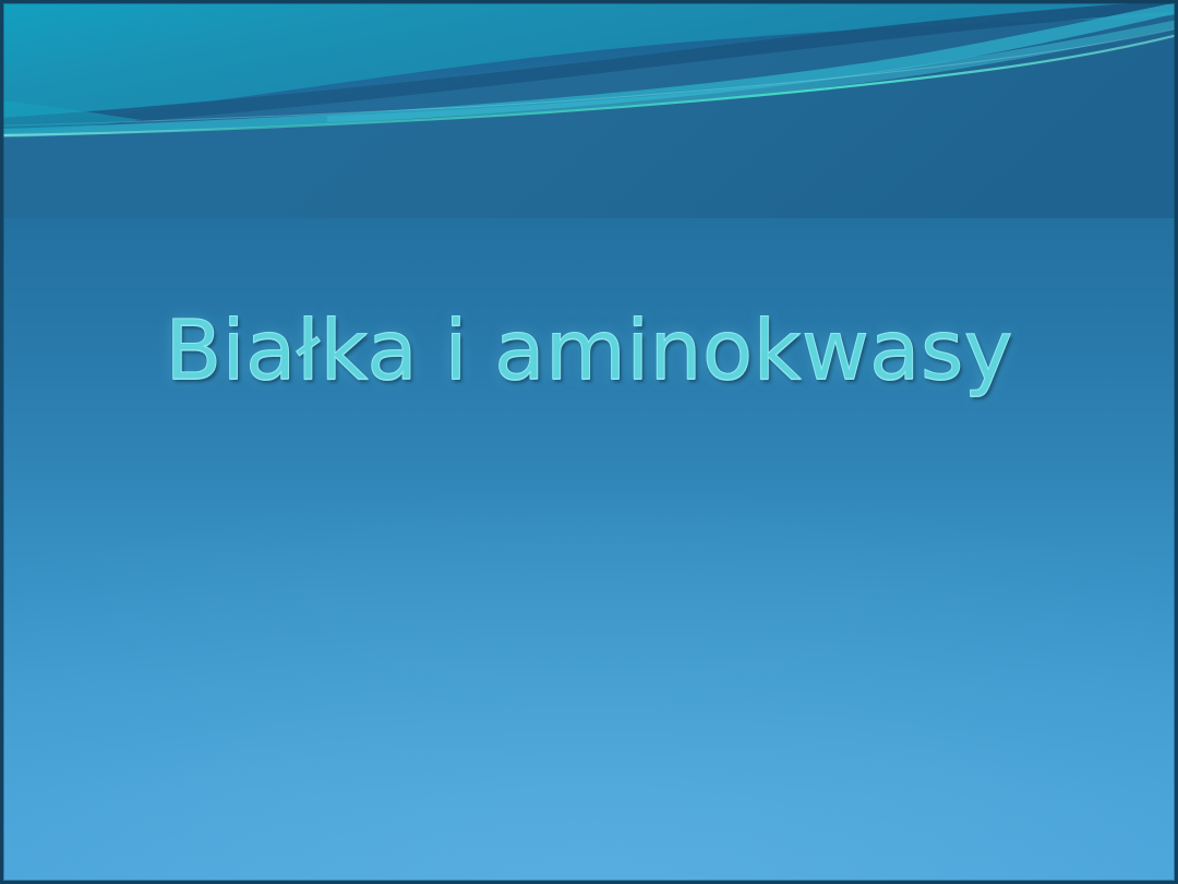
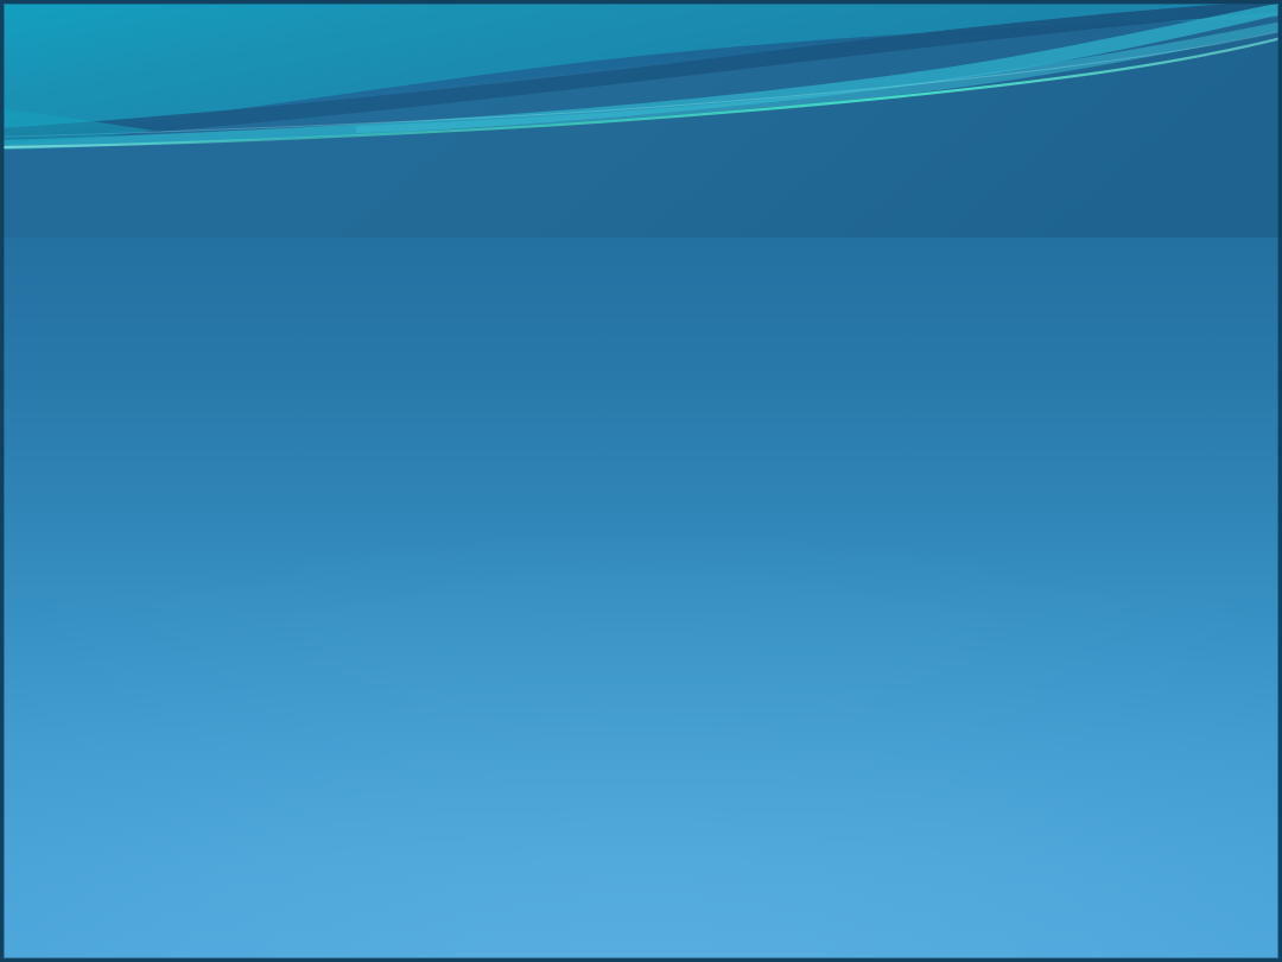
- Białka i aminokwasy
